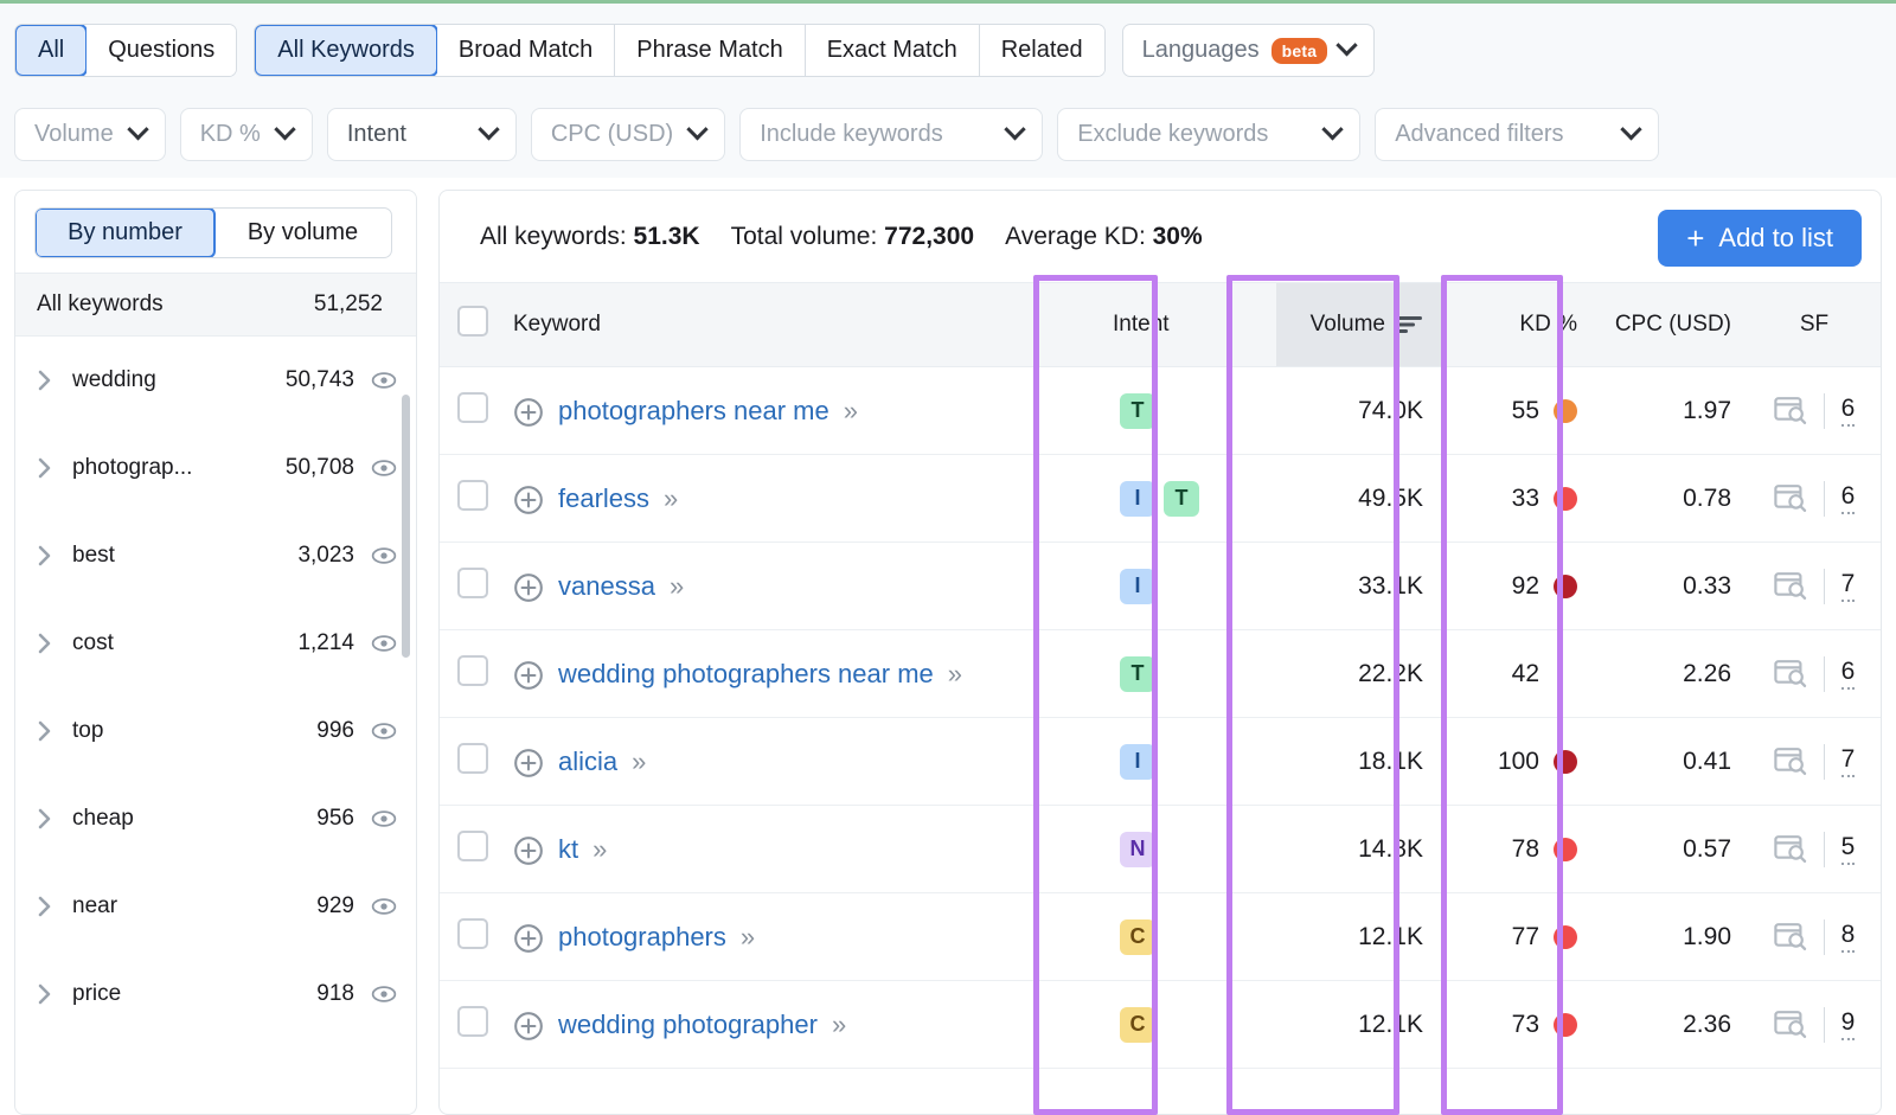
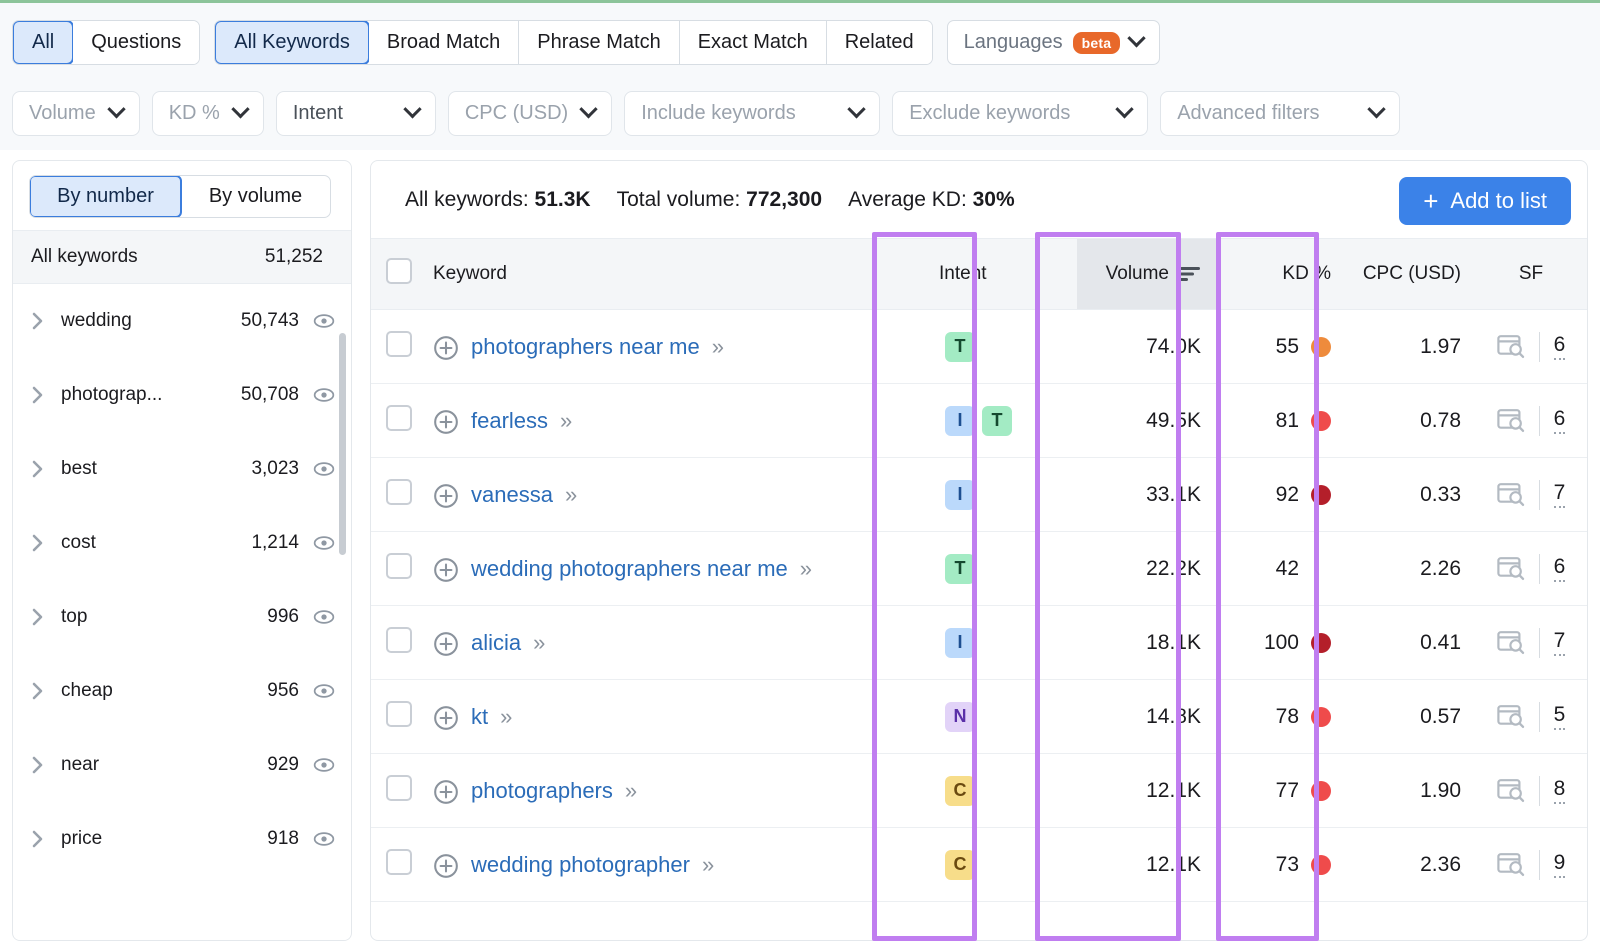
  All
  Questions
  All Keywords
  Broad Match
  Phrase Match
  Exact Match
  Related
  Languages
  beta
  Volume
  KD %
  Intent
  CPC (USD)
  Include keywords
  Exclude keywords
  Advanced filters
  By number
  By volume
  All keywords
  51,252
  wedding
  50,743
  photograp...
  50,708
  best
  3,023
  cost
  1,214
  top
  996
  cheap
  956
  near
  929
  price
  918
  All keywords: 51.3K
  Total volume: 772,300
  Average KD: 30%
  +
  Add to list
  	Keyword	Intent		Volume	KD %	CPC (USD)	SF
  	photographers near me »	T		74.0K	55	1.97	6
- 	fearless »	I T		49.5K	33	0.78	6
+ 	fearless »	I T		49.5K	81	0.78	6
  	vanessa »	I		33.1K	92	0.33	7
  	wedding photographers near me »	T		22.2K	42	2.26	6
  	alicia »	I		18.1K	100	0.41	7
  	kt »	N		14.8K	78	0.57	5
  	photographers »	C		12.1K	77	1.90	8
  	wedding photographer »	C		12.1K	73	2.36	9
